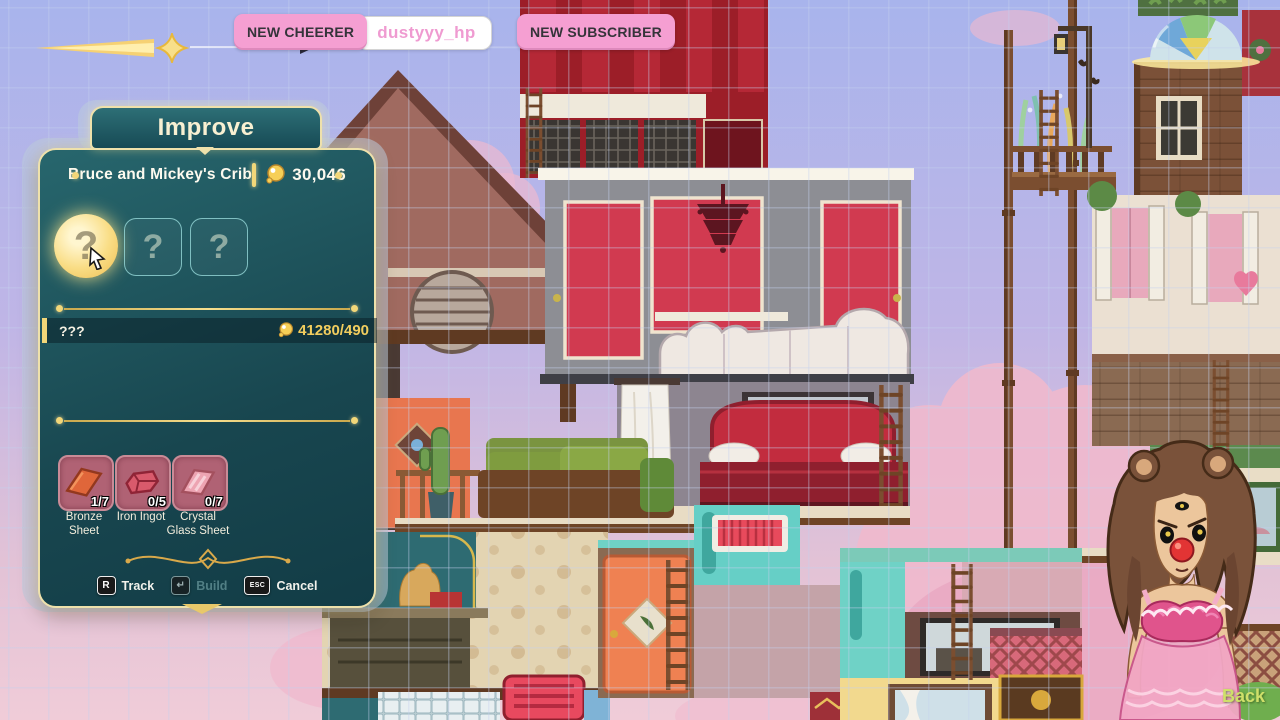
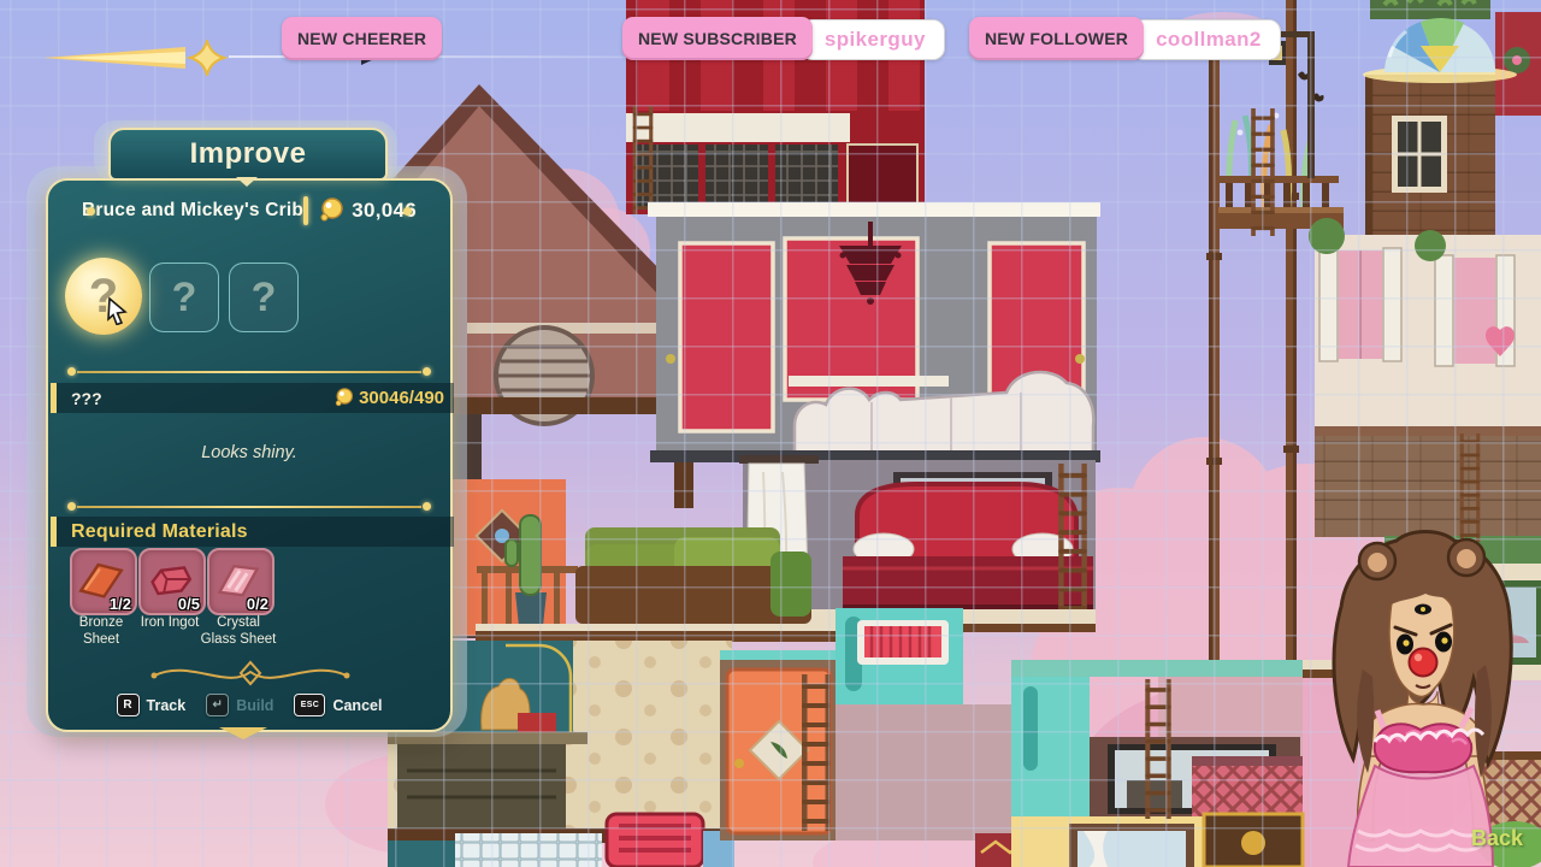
  NEW CHEERER
- dustyyy_hp
  NEW SUBSCRIBER
+ spikerguy
+ NEW FOLLOWER
+ coollman2
  Improve
  ruce and Mickey's Crib
  30,04
  ?
  ?
  ?
  ???
- 41280/490
+ 30046/490
+ Looks shiny.
+ Required Materials
- 1/7
+ 1/2
  0/5
- 0/7
+ 0/2
  Bronze Sheet
  Iron Ingot
  Crystal Glass Sheet
  R
  Track
  ↵
  Build
  Cancel
  Back
